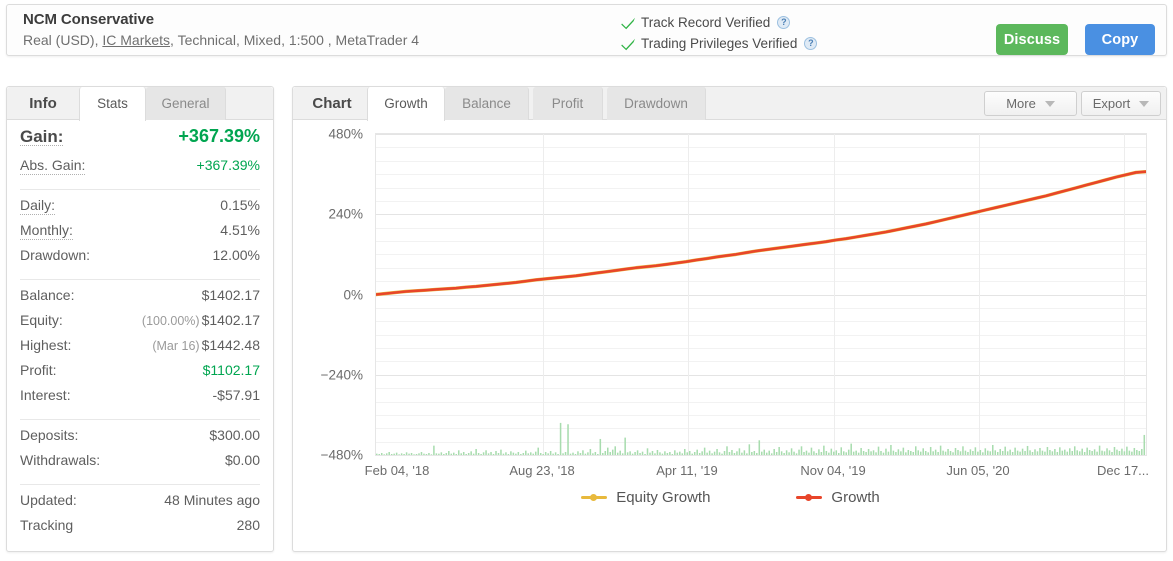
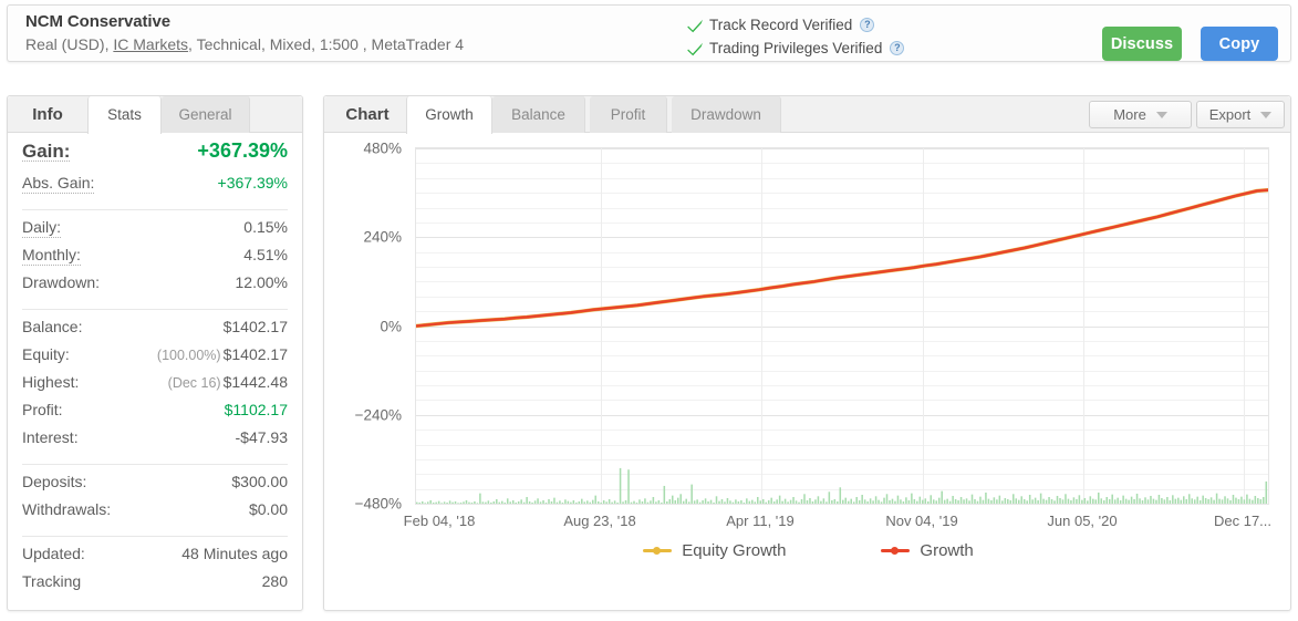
  NCM Conservative
  Real (USD), IC Markets, Technical, Mixed, 1:500 , MetaTrader 4
  Track Record Verified
  ?
  Trading Privileges Verified
  ?
  Discuss
  Copy
  Info
  Stats
  General
  Gain:
  +367.39%
  Abs. Gain:
  +367.39%
  Daily:
  0.15%
  Monthly:
  4.51%
  Drawdown:
  12.00%
  Balance:
  $1402.17
  Equity:
  (100.00%) $1402.17
  Highest:
- (Mar 16) $1442.48
+ (Dec 16) $1442.48
  Profit:
  $1102.17
  Interest:
- -$57.91
+ -$47.93
  Deposits:
  $300.00
  Withdrawals:
  $0.00
  Updated:
  48 Minutes ago
  Tracking
  280
  Chart
  Growth
  Balance
  Profit
  Drawdown
  More
  Export
  480%
  240%
  0%
  −240%
  −480%
  Feb 04, '18
  Aug 23, '18
  Apr 11, '19
  Nov 04, '19
  Jun 05, '20
  Dec 17...
  Equity Growth
  Growth
